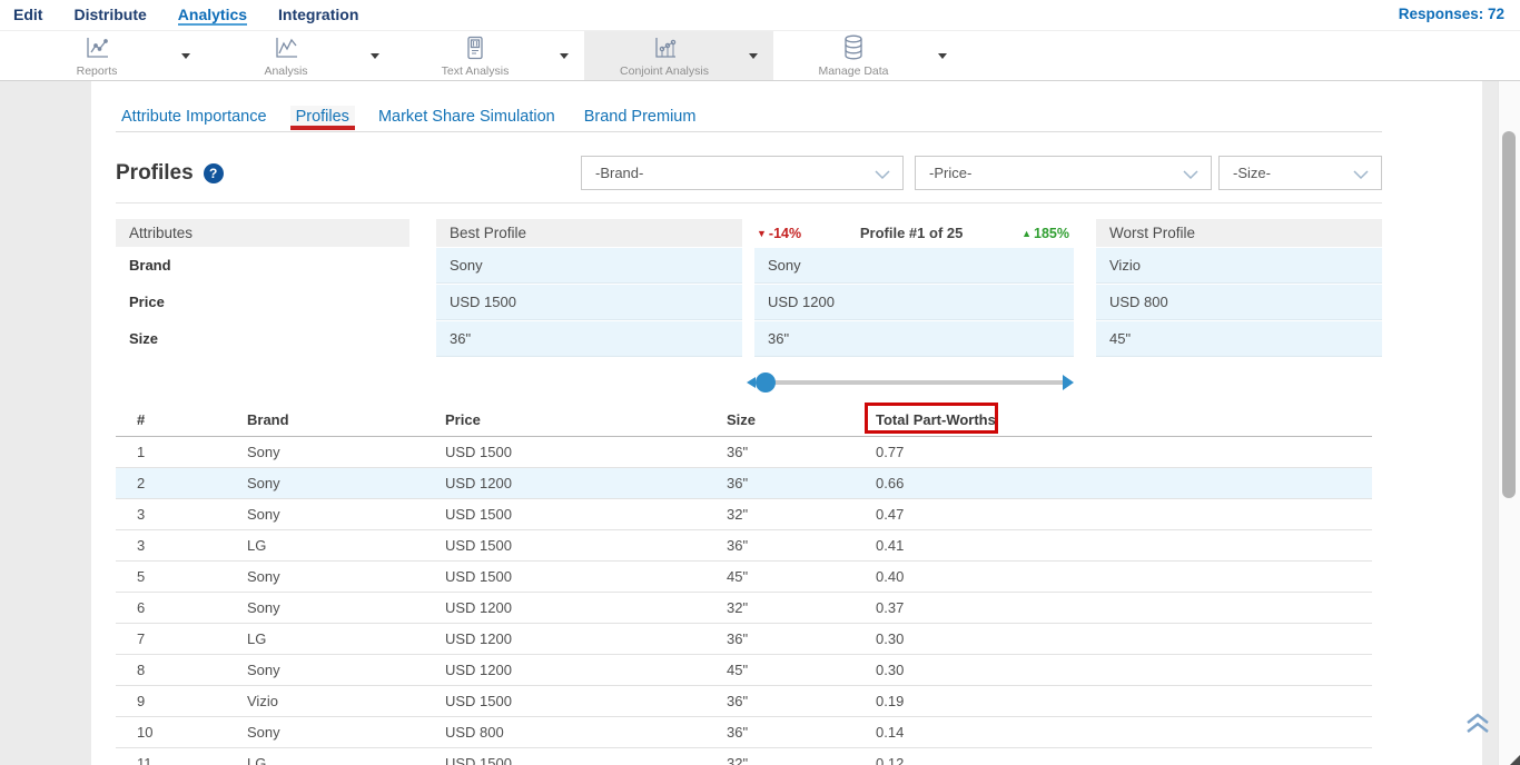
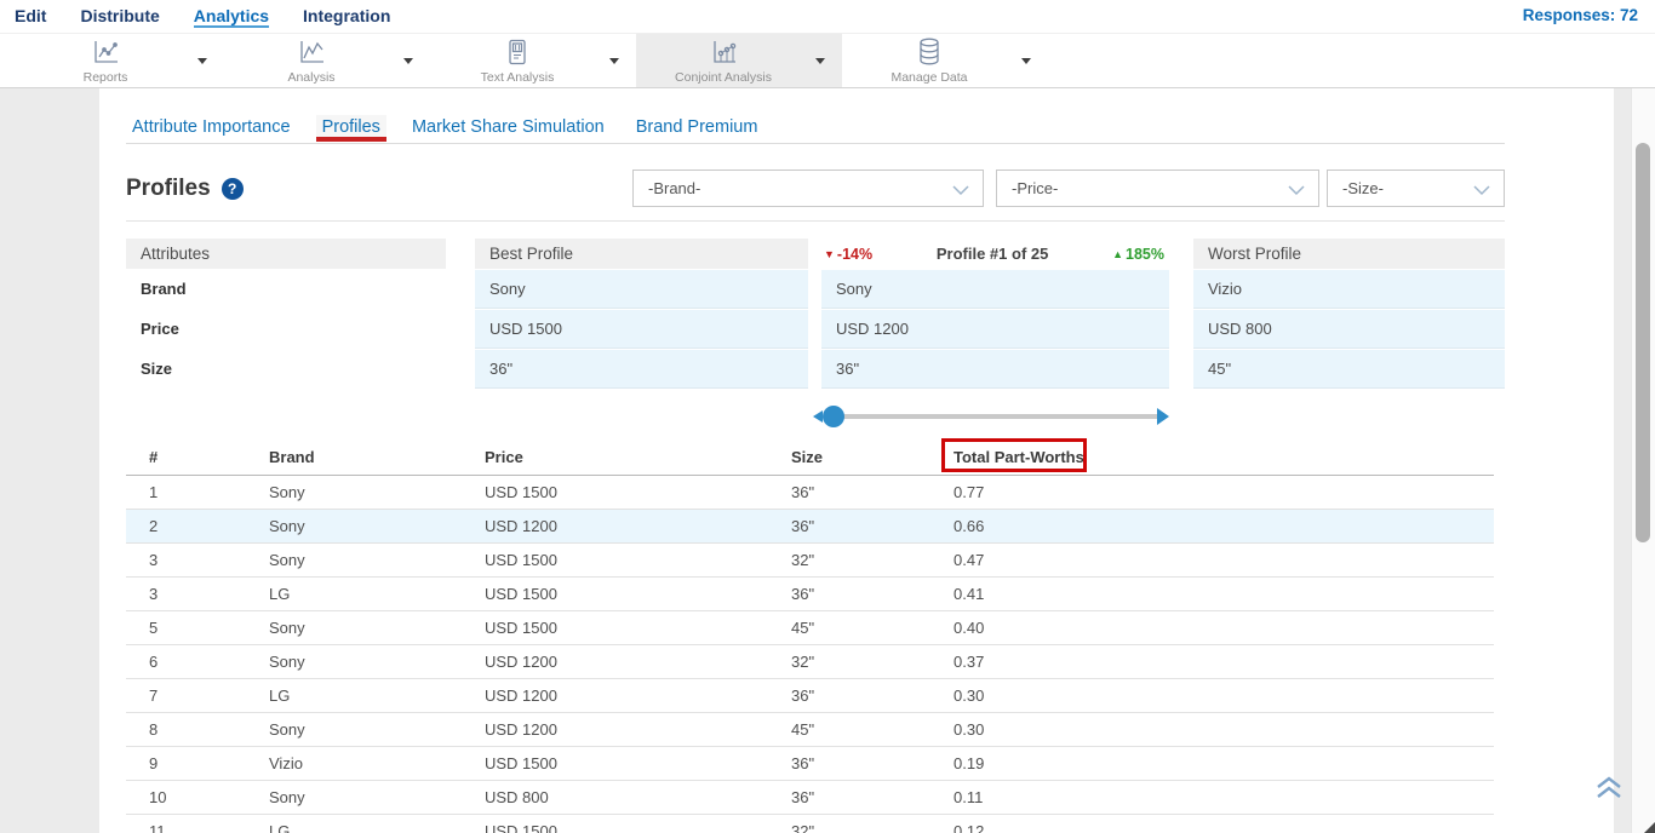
  Edit
  Distribute
  Analytics
  Integration
  Responses: 72
  Reports
  Analysis
  Text Analysis
  Conjoint Analysis
  Manage Data
  Attribute Importance
  Profiles
  Market Share Simulation
  Brand Premium
  Profiles
  ?
  -Brand-
  -Price-
  -Size-
  Attributes
  Brand
  Price
  Size
  Best Profile
  Sony
  USD 1500
  36"
  ▼ -14%
  Profile #1 of 25
  ▲ 185%
  Sony
  USD 1200
  36"
  Worst Profile
  Vizio
  USD 800
  45"
  #	Brand	Price	Size	Total Part-Worths
  1	Sony	USD 1500	36"	0.77
  2	Sony	USD 1200	36"	0.66
  3	Sony	USD 1500	32"	0.47
  3	LG	USD 1500	36"	0.41
  5	Sony	USD 1500	45"	0.40
  6	Sony	USD 1200	32"	0.37
  7	LG	USD 1200	36"	0.30
  8	Sony	USD 1200	45"	0.30
  9	Vizio	USD 1500	36"	0.19
- 10	Sony	USD 800	36"	0.14
+ 10	Sony	USD 800	36"	0.11
  11	LG	USD 1500	32"	0.12
